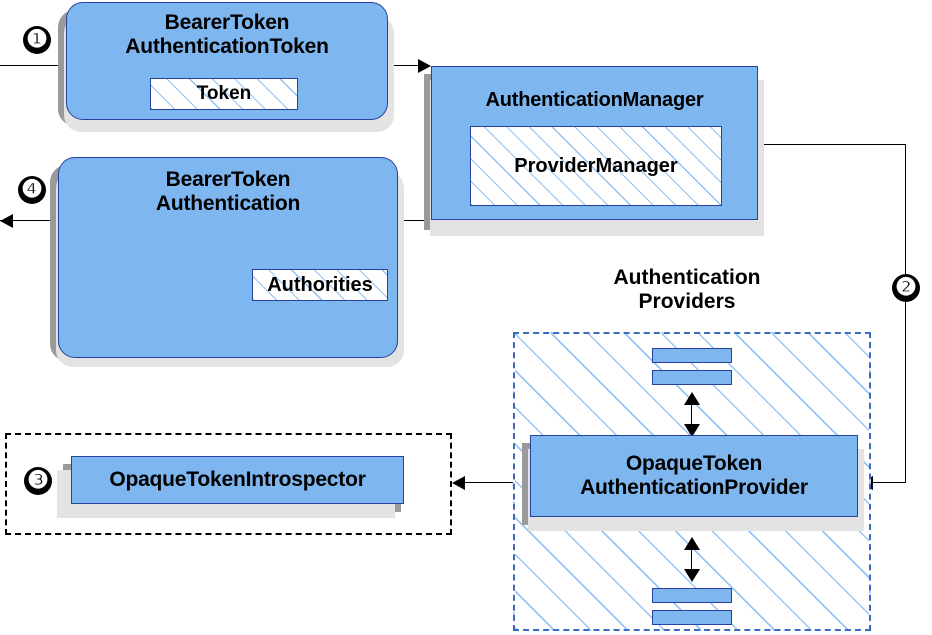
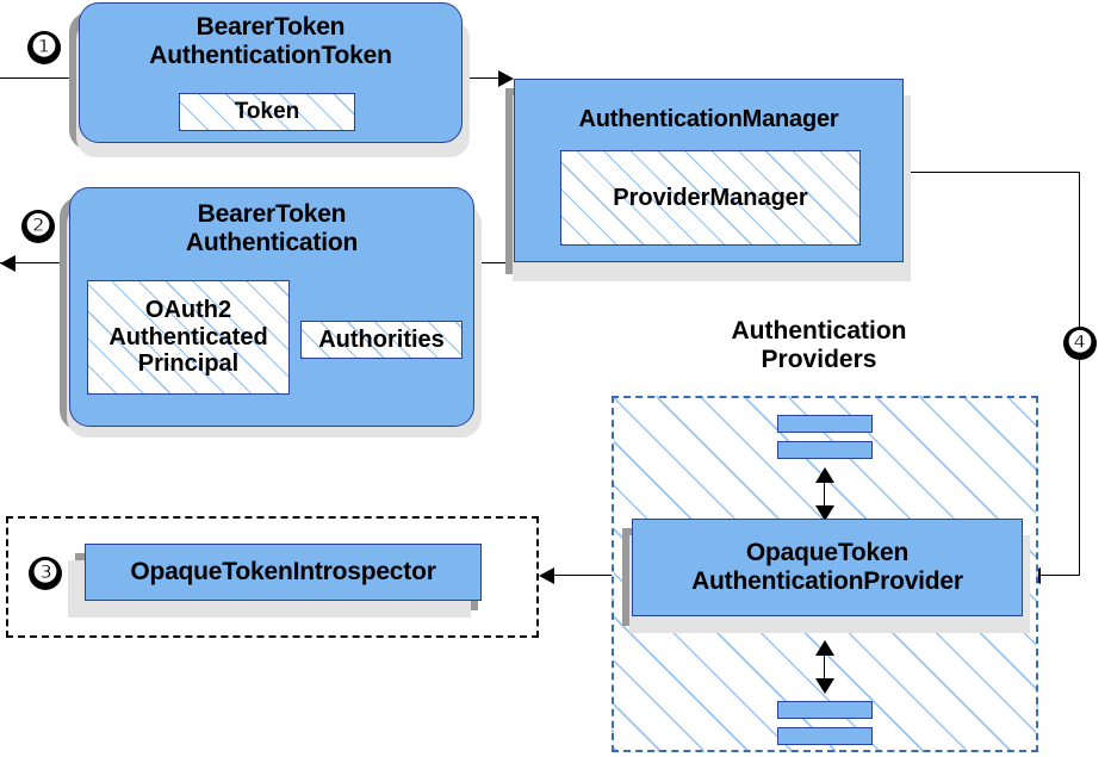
  BearerToken
  AuthenticationToken
  Token
  AuthenticationManager
  ProviderManager
  BearerToken
  Authentication
+ OAuth2
+ Authenticated
+ Principal
  Authorities
  Authentication
  Providers
  OpaqueToken
  AuthenticationProvider
  OpaqueTokenIntrospector
  ❶
- ❷
+ ❹
  ❸
- ❹
+ ❷
